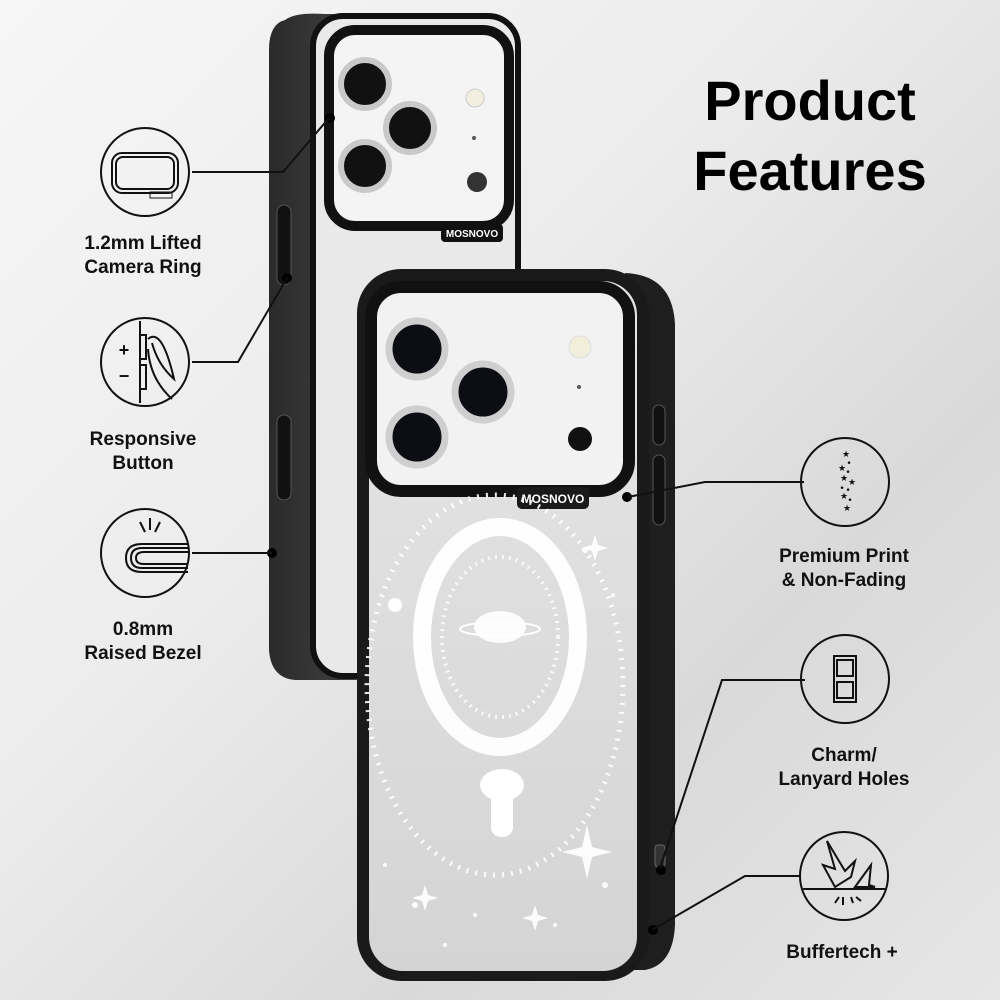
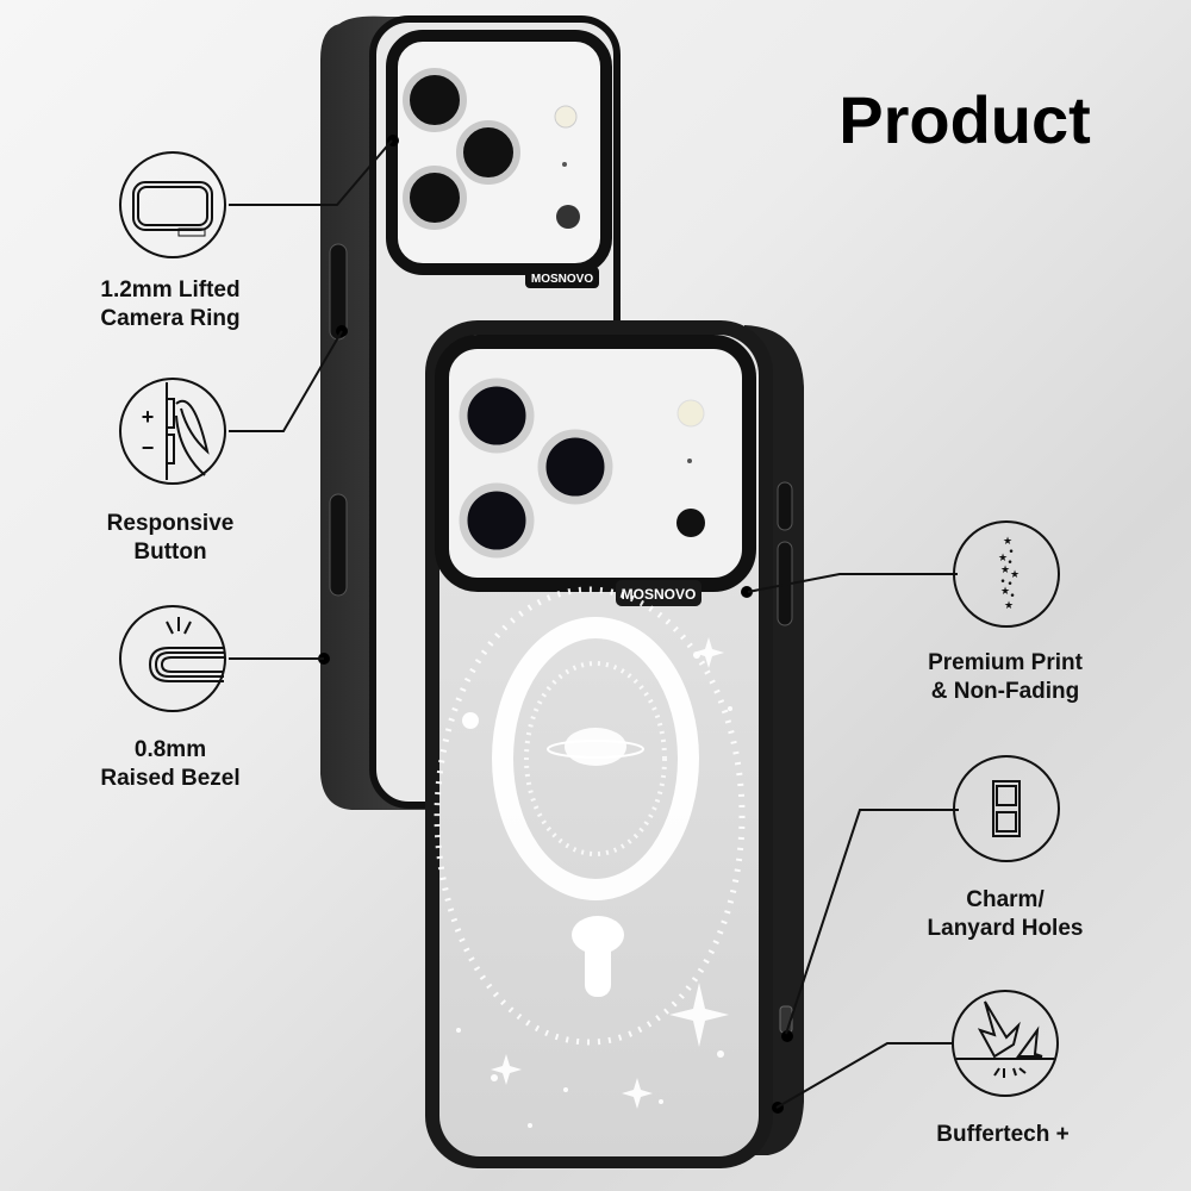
  Product
- Features
  MOSNOVO
  MOSNOVO
  1.2mm Lifted
  Camera Ring
  +
  −
  Responsive
  Button
  0.8mm
  Raised Bezel
  ★
  •
  ★
  •
  ★
  ★
  •
  •
  ★
  •
  ★
  Premium Print
  & Non-Fading
  Charm/
  Lanyard Holes
  Buffertech +
